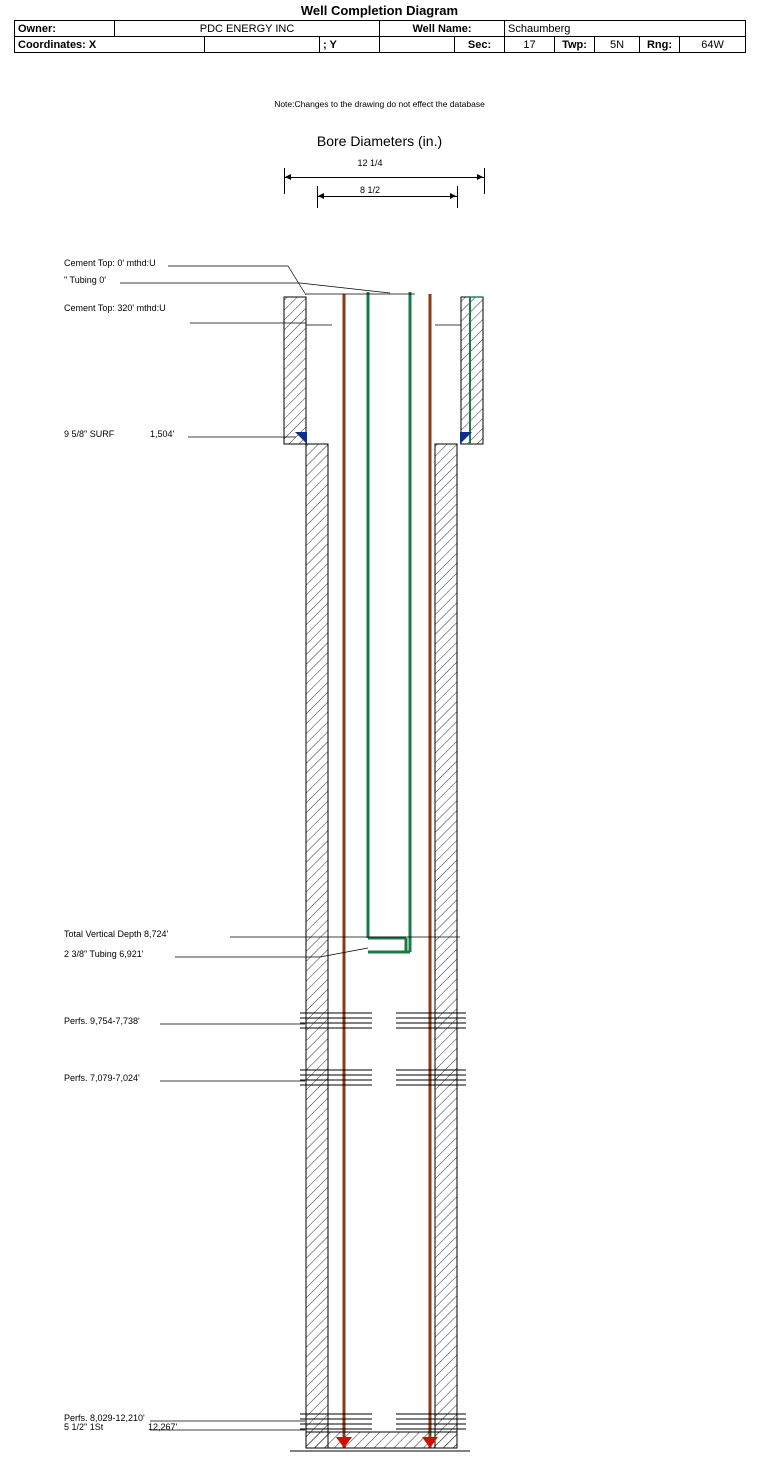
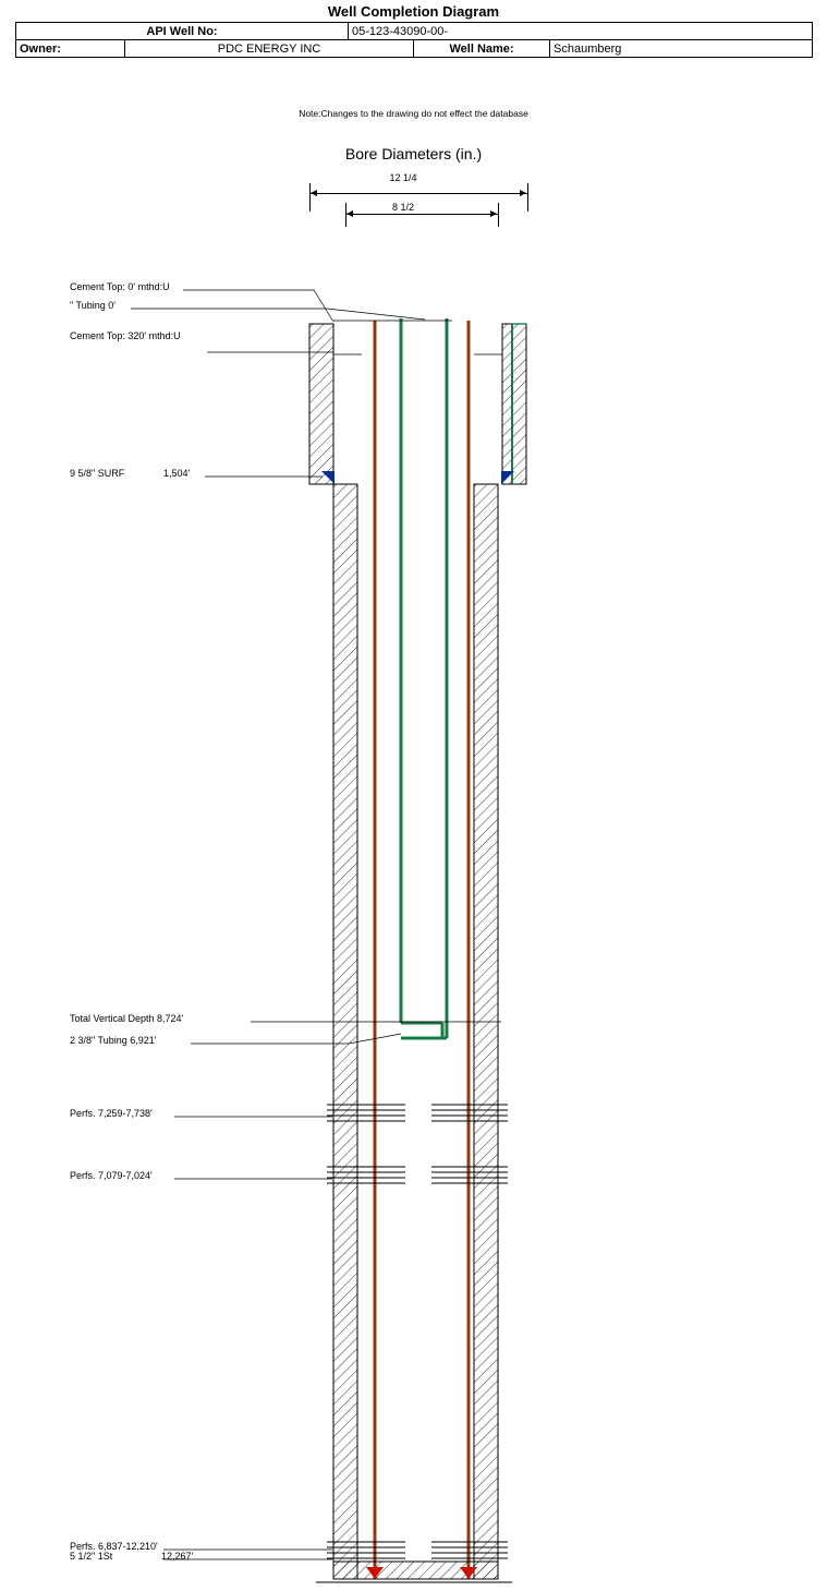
  Well Completion Diagram
+ API Well No:	05-123-43090-00-
  Owner:	PDC ENERGY INC	Well Name:	Schaumberg
- Coordinates: X		; Y		Sec:	17	Twp:	5N	Rng:	64W
  Note:Changes to the drawing do not effect the database
  Bore Diameters (in.)
  12 1/4
  8 1/2
  Cement Top: 0' mthd:U
  " Tubing 0'
  Cement Top: 320' mthd:U
  9 5/8" SURF
  1,504'
  Total Vertical Depth 8,724'
  2 3/8" Tubing 6,921'
- Perfs. 9,754-7,738'
+ Perfs. 7,259-7,738'
  Perfs. 7,079-7,024'
- Perfs. 8,029-12,210'
+ Perfs. 6,837-12,210'
  5 1/2" 1St
  12,267'
